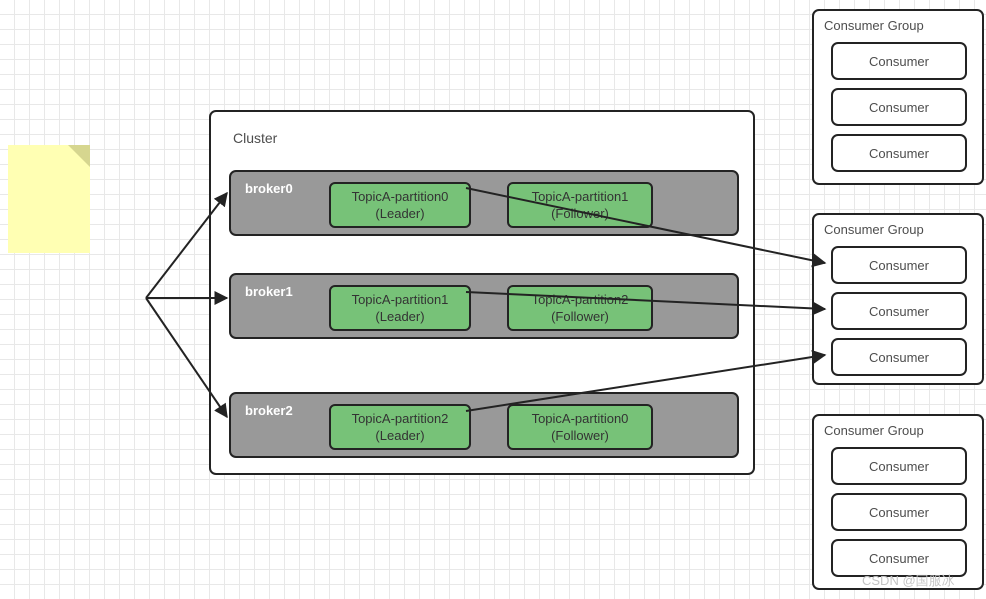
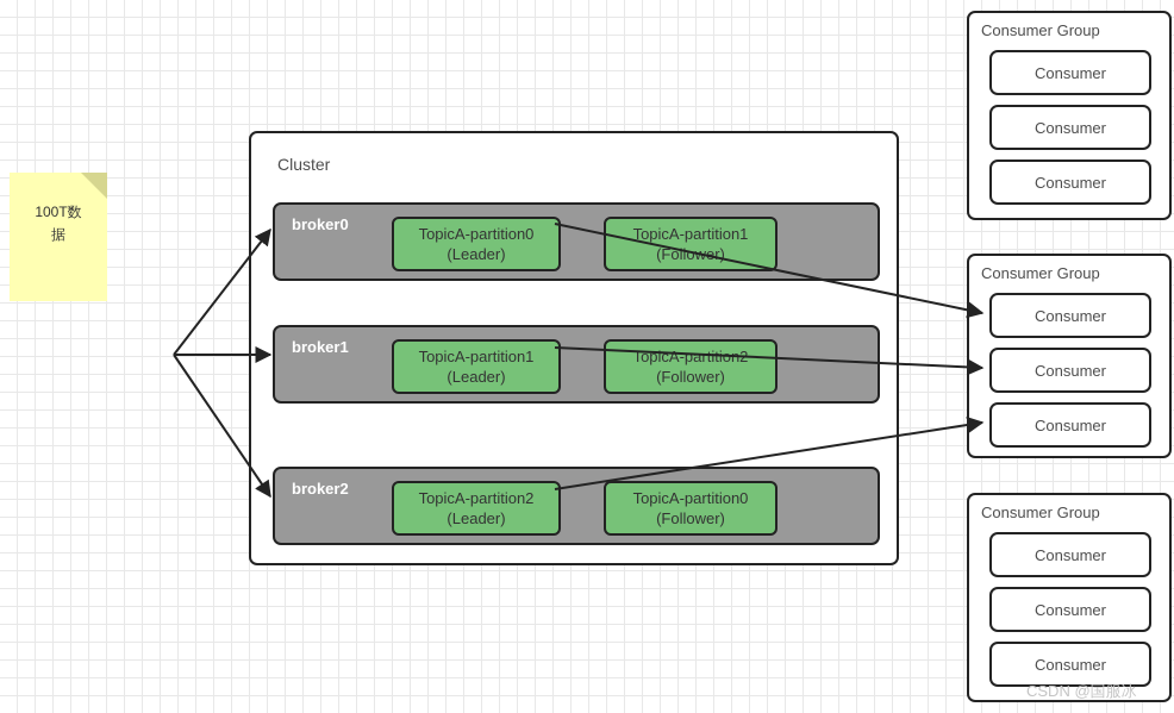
+ 100T数
+ 据
  Cluster
  broker0
  TopicA-partition0
  (Leader)
  TopicA-partition1
  (Folloer)
  broker1
  TopicA-partition1
  (Leader)
  TopicA-partit
  (Follower)
  broker2
  TopicA-partition2
  (Leader)
  TopicA-partition0
  (Follower)
  Consumer Group
  Consumer
  Consumer
  Consumer
  Consumer Group
  Consumer
  Consumer
  Consumer
  Consumer Group
  Consumer
  Consumer
  Consumer
  CSDN @国服冰
